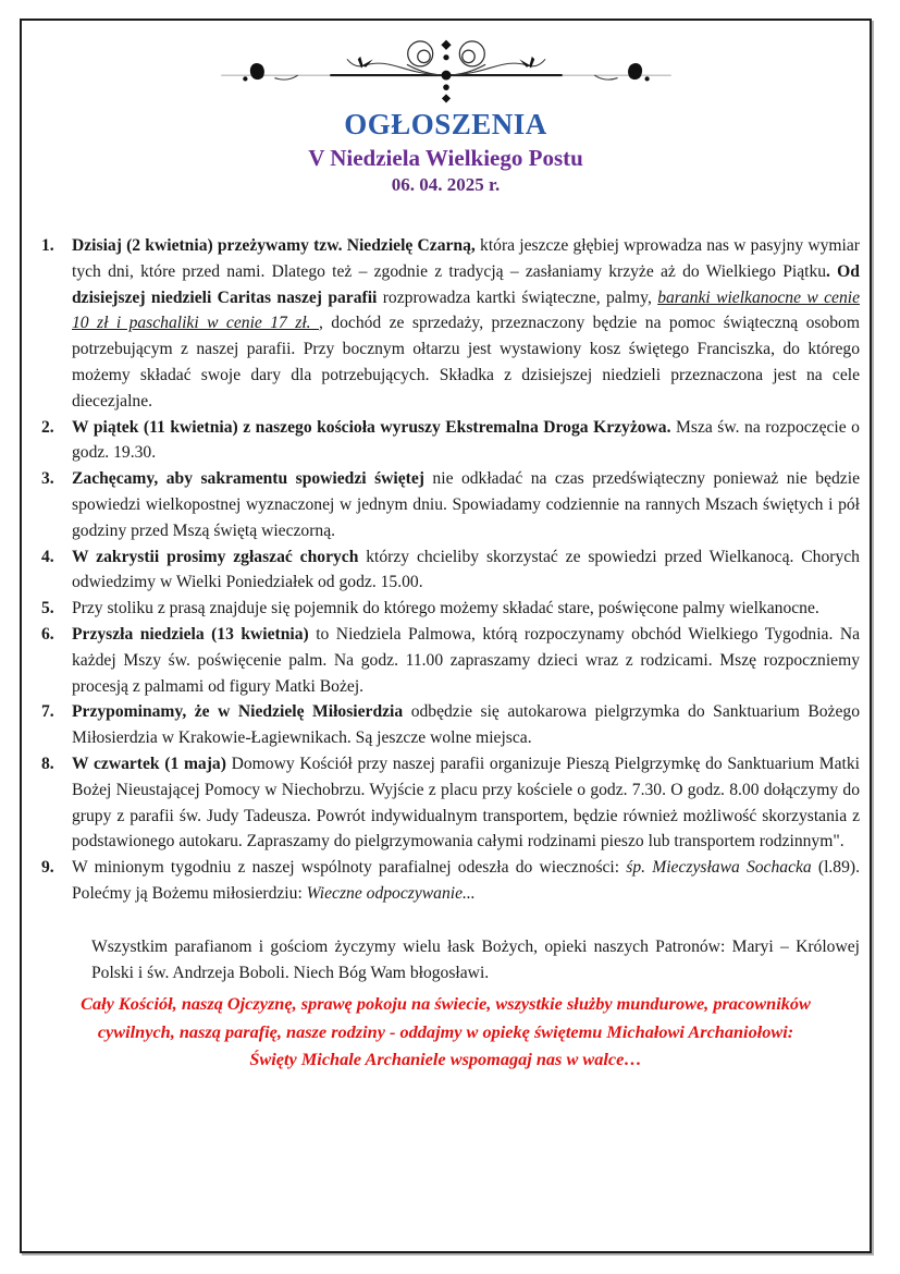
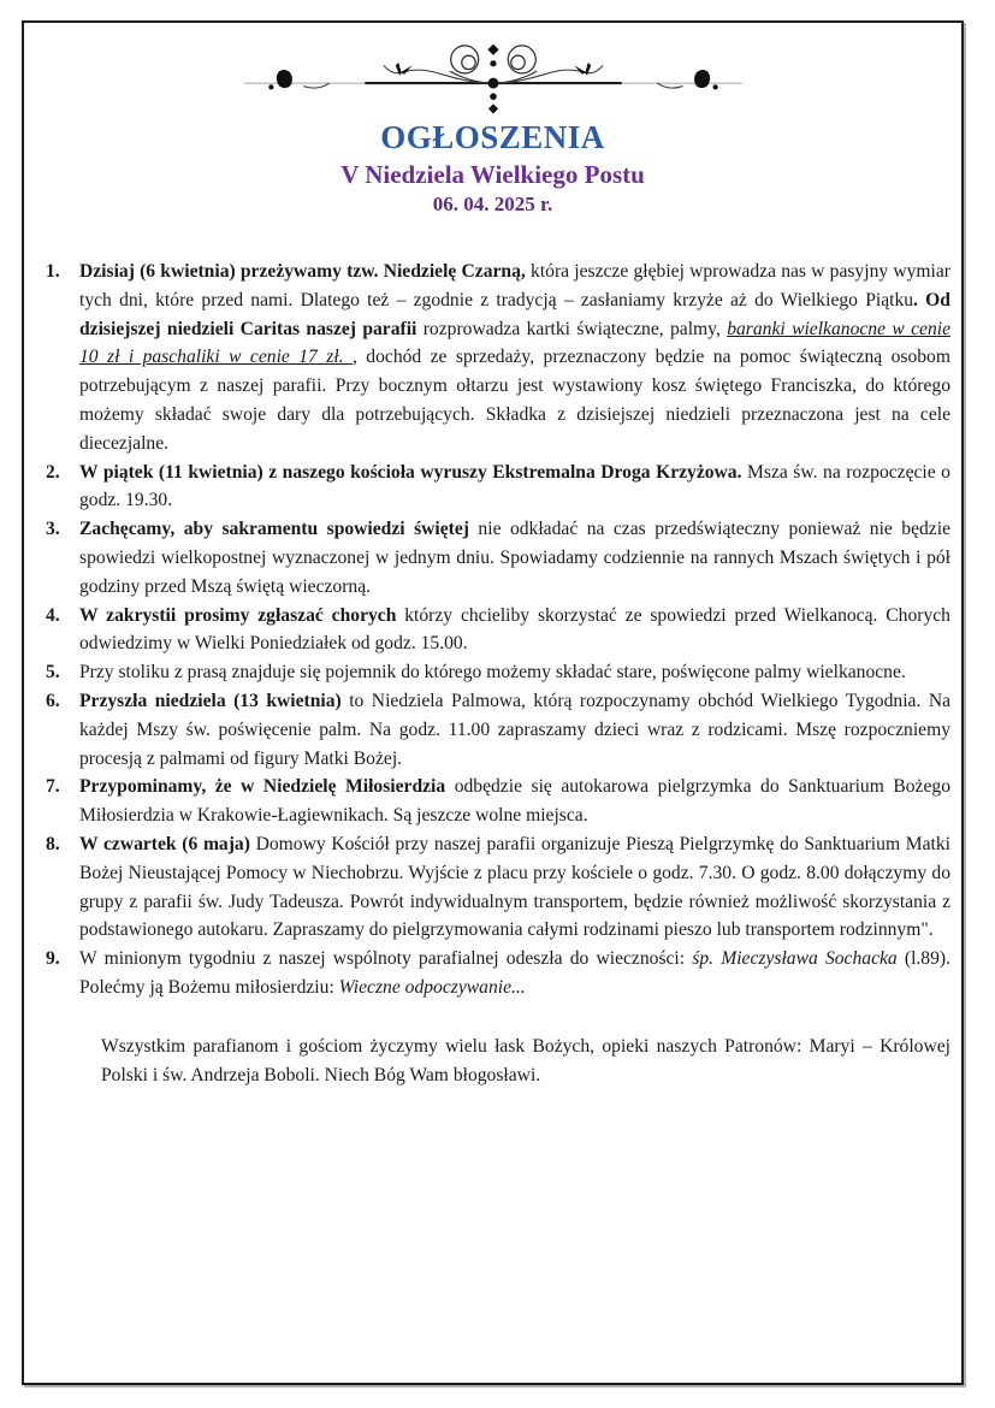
  OGŁOSZENIA
  V Niedziela Wielkiego Postu
  06. 04. 2025 r.
  1.
- Dzisiaj (2 kwietnia) przeżywamy tzw. Niedzielę Czarną, która jeszcze głębiej wprowadza nas w pasyjny wymiar tych dni, które przed nami. Dlatego też – zgodnie z tradycją – zasłaniamy krzyże aż do Wielkiego Piątku. Od dzisiejszej niedzieli Caritas naszej parafii rozprowadza kartki świąteczne, palmy, baranki wielkanocne w cenie 10 zł i paschaliki w cenie 17 zł. , dochód ze sprzedaży, przeznaczony będzie na pomoc świąteczną osobom potrzebującym z naszej parafii. Przy bocznym ołtarzu jest wystawiony kosz świętego Franciszka, do którego możemy składać swoje dary dla potrzebujących. Składka z dzisiejszej niedzieli przeznaczona jest na cele diecezjalne.
+ Dzisiaj (6 kwietnia) przeżywamy tzw. Niedzielę Czarną, która jeszcze głębiej wprowadza nas w pasyjny wymiar tych dni, które przed nami. Dlatego też – zgodnie z tradycją – zasłaniamy krzyże aż do Wielkiego Piątku. Od dzisiejszej niedzieli Caritas naszej parafii rozprowadza kartki świąteczne, palmy, baranki wielkanocne w cenie 10 zł i paschaliki w cenie 17 zł. , dochód ze sprzedaży, przeznaczony będzie na pomoc świąteczną osobom potrzebującym z naszej parafii. Przy bocznym ołtarzu jest wystawiony kosz świętego Franciszka, do którego możemy składać swoje dary dla potrzebujących. Składka z dzisiejszej niedzieli przeznaczona jest na cele diecezjalne.
  2.
  W piątek (11 kwietnia) z naszego kościoła wyruszy Ekstremalna Droga Krzyżowa. Msza św. na rozpoczęcie o godz. 19.30.
  3.
  Zachęcamy, aby sakramentu spowiedzi świętej nie odkładać na czas przedświąteczny ponieważ nie będzie spowiedzi wielkopostnej wyznaczonej w jednym dniu. Spowiadamy codziennie na rannych Mszach świętych i pół godziny przed Mszą świętą wieczorną.
  4.
  W zakrystii prosimy zgłaszać chorych którzy chcieliby skorzystać ze spowiedzi przed Wielkanocą. Chorych odwiedzimy w Wielki Poniedziałek od godz. 15.00.
  5.
  Przy stoliku z prasą znajduje się pojemnik do którego możemy składać stare, poświęcone palmy wielkanocne.
  6.
  Przyszła niedziela (13 kwietnia) to Niedziela Palmowa, którą rozpoczynamy obchód Wielkiego Tygodnia. Na każdej Mszy św. poświęcenie palm. Na godz. 11.00 zapraszamy dzieci wraz z rodzicami. Mszę rozpoczniemy procesją z palmami od figury Matki Bożej.
  7.
  Przypominamy, że w Niedzielę Miłosierdzia odbędzie się autokarowa pielgrzymka do Sanktuarium Bożego Miłosierdzia w Krakowie-Łagiewnikach. Są jeszcze wolne miejsca.
  8.
- W czwartek (1 maja) Domowy Kościół przy naszej parafii organizuje Pieszą Pielgrzymkę do Sanktuarium Matki Bożej Nieustającej Pomocy w Niechobrzu. Wyjście z placu przy kościele o godz. 7.30. O godz. 8.00 dołączymy do grupy z parafii św. Judy Tadeusza. Powrót indywidualnym transportem, będzie również możliwość skorzystania z podstawionego autokaru. Zapraszamy do pielgrzymowania całymi rodzinami pieszo lub transportem rodzinnym".
+ W czwartek (6 maja) Domowy Kościół przy naszej parafii organizuje Pieszą Pielgrzymkę do Sanktuarium Matki Bożej Nieustającej Pomocy w Niechobrzu. Wyjście z placu przy kościele o godz. 7.30. O godz. 8.00 dołączymy do grupy z parafii św. Judy Tadeusza. Powrót indywidualnym transportem, będzie również możliwość skorzystania z podstawionego autokaru. Zapraszamy do pielgrzymowania całymi rodzinami pieszo lub transportem rodzinnym".
  9.
  W minionym tygodniu z naszej wspólnoty parafialnej odeszła do wieczności: śp. Mieczysława Sochacka (l.89). Polećmy ją Bożemu miłosierdziu: Wieczne odpoczywanie...
  Wszystkim parafianom i gościom życzymy wielu łask Bożych, opieki naszych Patronów: Maryi – Królowej Polski i św. Andrzeja Boboli. Niech Bóg Wam błogosławi.
- Cały Kościół, naszą Ojczyznę, sprawę pokoju na świecie, wszystkie służby mundurowe, pracowników cywilnych, naszą parafię, nasze rodziny - oddajmy w opiekę świętemu Michałowi Archaniołowi:
- Święty Michale Archaniele wspomagaj nas w walce…
